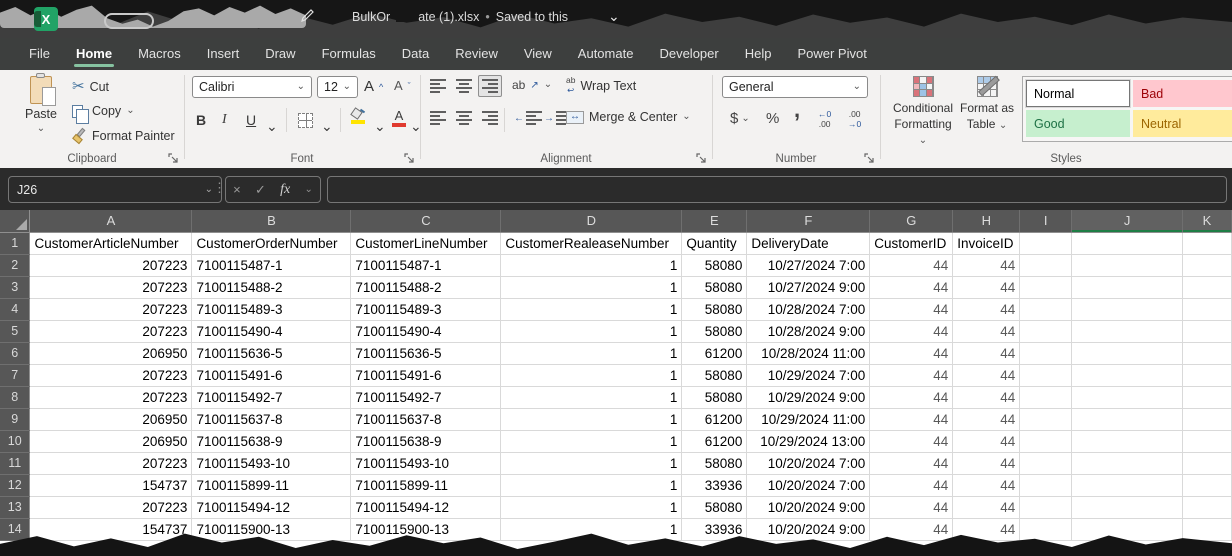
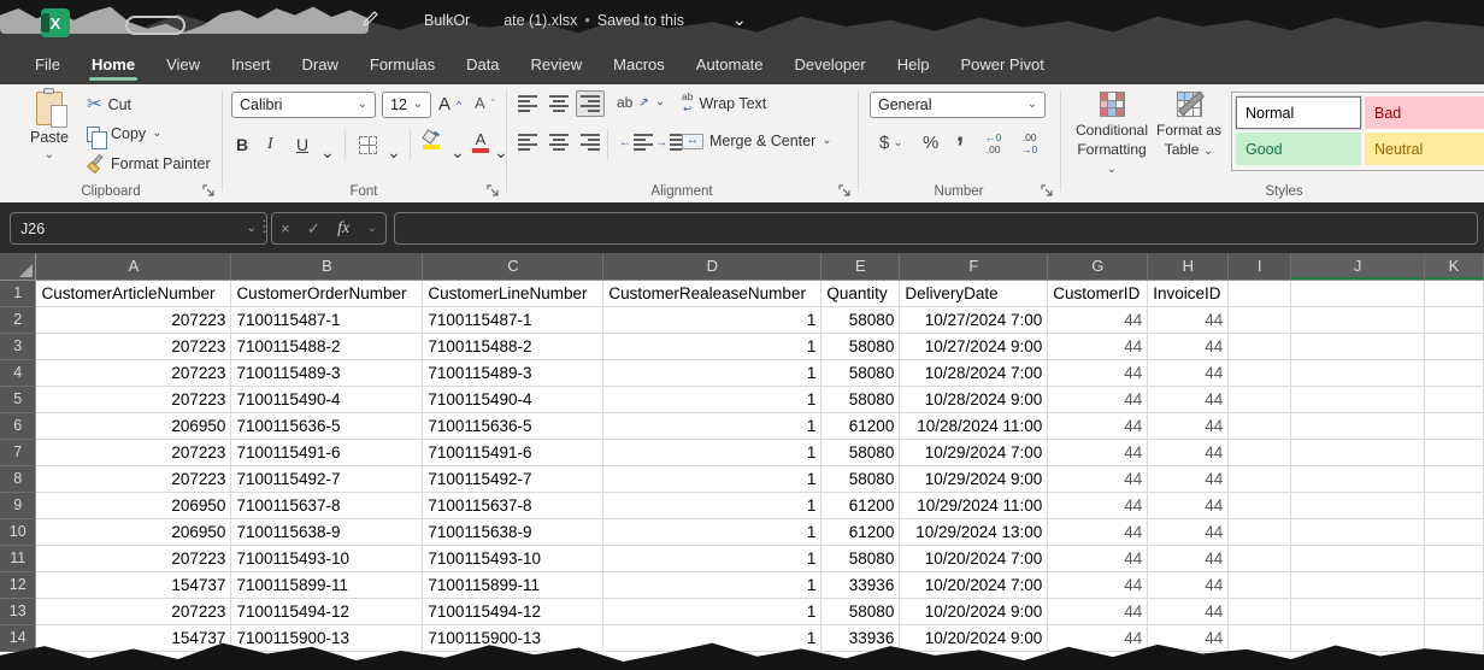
  X
  BulkOr
  ate (1).xlsx
  •
  Saved to this
  ⌄
  File
  Home
- Macros
+ View
  Insert
  Draw
  Formulas
  Data
  Review
- View
+ Macros
  Automate
  Developer
  Help
  Power Pivot
  Paste
  ⌄
  ✂
  Cut
  Copy
  ⌄
  Format Painter
  Clipboard
  Calibri
  ⌄
  12
  ⌄
  A
  ^
  A
  ˇ
  B
  I
  U
  ⌄
  ⌄
  ⌄
  A
  ⌄
  Font
  ab
  ↗
  ⌄
  ab
  ↩
  Wrap Text
  ←
  →
  ↔
  Merge & Center
  ⌄
  Alignment
  General
  ⌄
  $
  ⌄
  %
  ,
  ←0
  .00
  .00
  →0
  Number
  Conditional
  Formatting ⌄
  Format as
  Table ⌄
  Normal
  Bad
  Good
  Neutral
  Styles
  J26
  ⌄
  ⋮
  ×
  ✓
  fx
  ⌄
  	A	B	C	D	E	F	G	H	I	J	K
  1	CustomerArticleNumber	CustomerOrderNumber	CustomerLineNumber	CustomerRealeaseNumber	Quantity	DeliveryDate	CustomerID	InvoiceID
  2	207223	7100115487-1	7100115487-1	1	58080	10/27/2024 7:00	44	44
  3	207223	7100115488-2	7100115488-2	1	58080	10/27/2024 9:00	44	44
  4	207223	7100115489-3	7100115489-3	1	58080	10/28/2024 7:00	44	44
  5	207223	7100115490-4	7100115490-4	1	58080	10/28/2024 9:00	44	44
  6	206950	7100115636-5	7100115636-5	1	61200	10/28/2024 11:00	44	44
  7	207223	7100115491-6	7100115491-6	1	58080	10/29/2024 7:00	44	44
  8	207223	7100115492-7	7100115492-7	1	58080	10/29/2024 9:00	44	44
  9	206950	7100115637-8	7100115637-8	1	61200	10/29/2024 11:00	44	44
  10	206950	7100115638-9	7100115638-9	1	61200	10/29/2024 13:00	44	44
  11	207223	7100115493-10	7100115493-10	1	58080	10/20/2024 7:00	44	44
  12	154737	7100115899-11	7100115899-11	1	33936	10/20/2024 7:00	44	44
  13	207223	7100115494-12	7100115494-12	1	58080	10/20/2024 9:00	44	44
  14	154737	7100115900-13	7100115900-13	1	33936	10/20/2024 9:00	44	44
